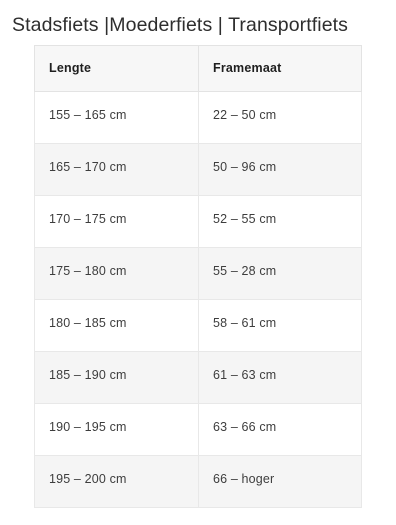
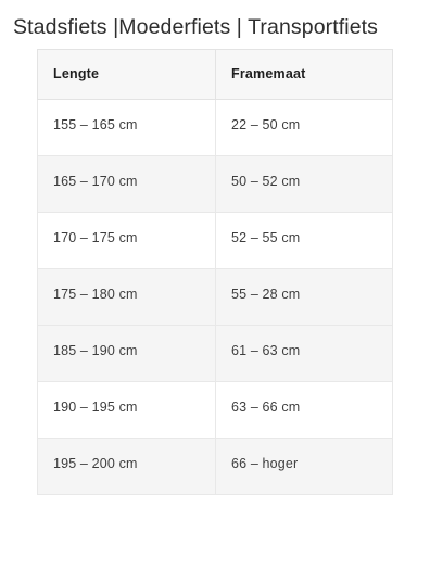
  Stadsfiets |Moederfiets | Transportfiets
  Lengte	Framemaat
  155 – 165 cm	22 – 50 cm
- 165 – 170 cm	50 – 96 cm
+ 165 – 170 cm	50 – 52 cm
  170 – 175 cm	52 – 55 cm
  175 – 180 cm	55 – 28 cm
- 180 – 185 cm	58 – 61 cm
  185 – 190 cm	61 – 63 cm
  190 – 195 cm	63 – 66 cm
  195 – 200 cm	66 – hoger
